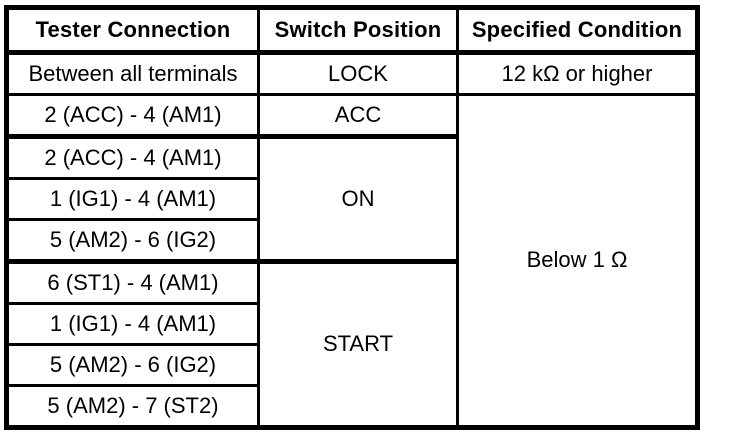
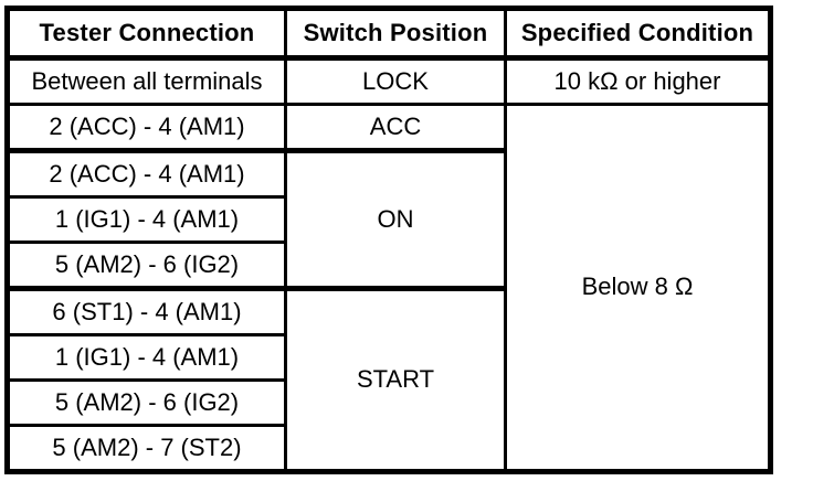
  Tester Connection	Switch Position	Specified Condition
- Between all terminals	LOCK	12 kΩ or higher
+ Between all terminals	LOCK	10 kΩ or higher
- 2 (ACC) - 4 (AM1)	ACC	Below 1 Ω
+ 2 (ACC) - 4 (AM1)	ACC	Below 8 Ω
  2 (ACC) - 4 (AM1)	ON
  1 (IG1) - 4 (AM1)
  5 (AM2) - 6 (IG2)
  6 (ST1) - 4 (AM1)	START
  1 (IG1) - 4 (AM1)
  5 (AM2) - 6 (IG2)
  5 (AM2) - 7 (ST2)
